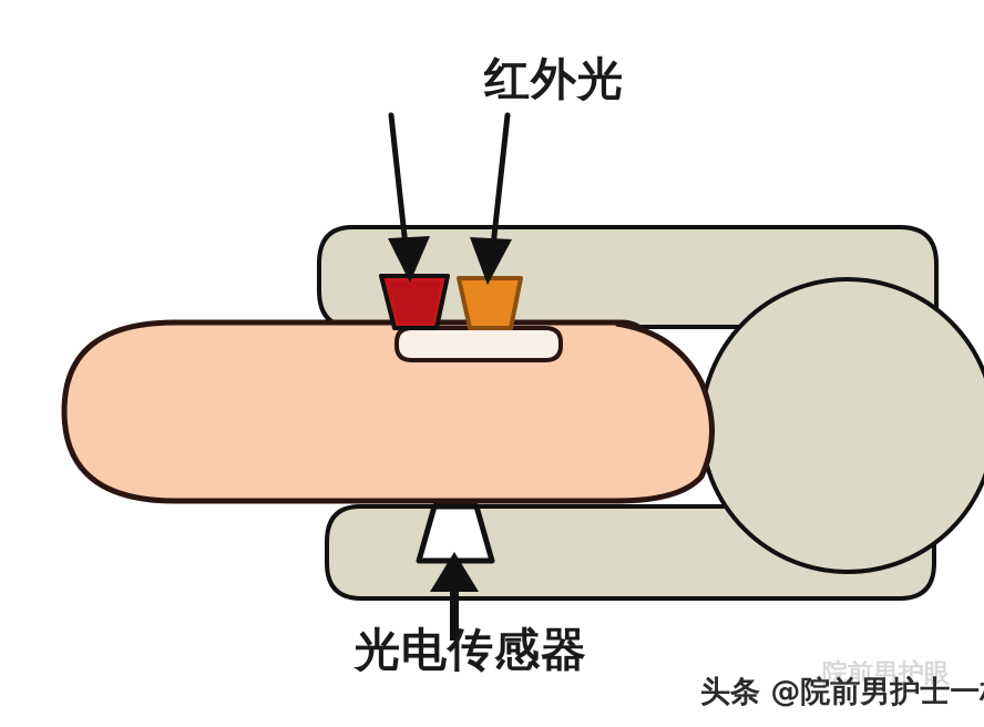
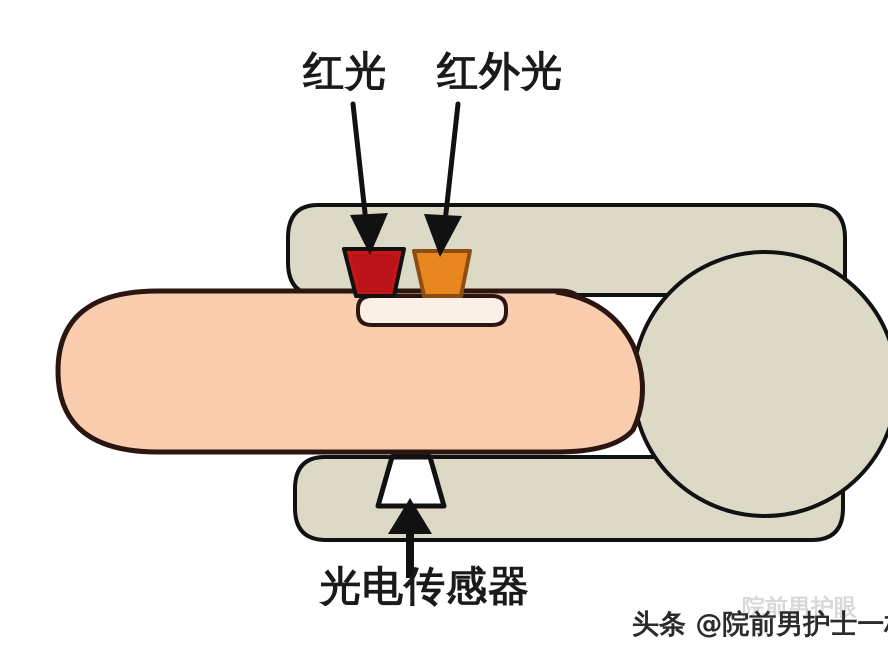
+ 红光
  红外光
  光电传感器
  院前男护眼
  头条 @院前男护士一
